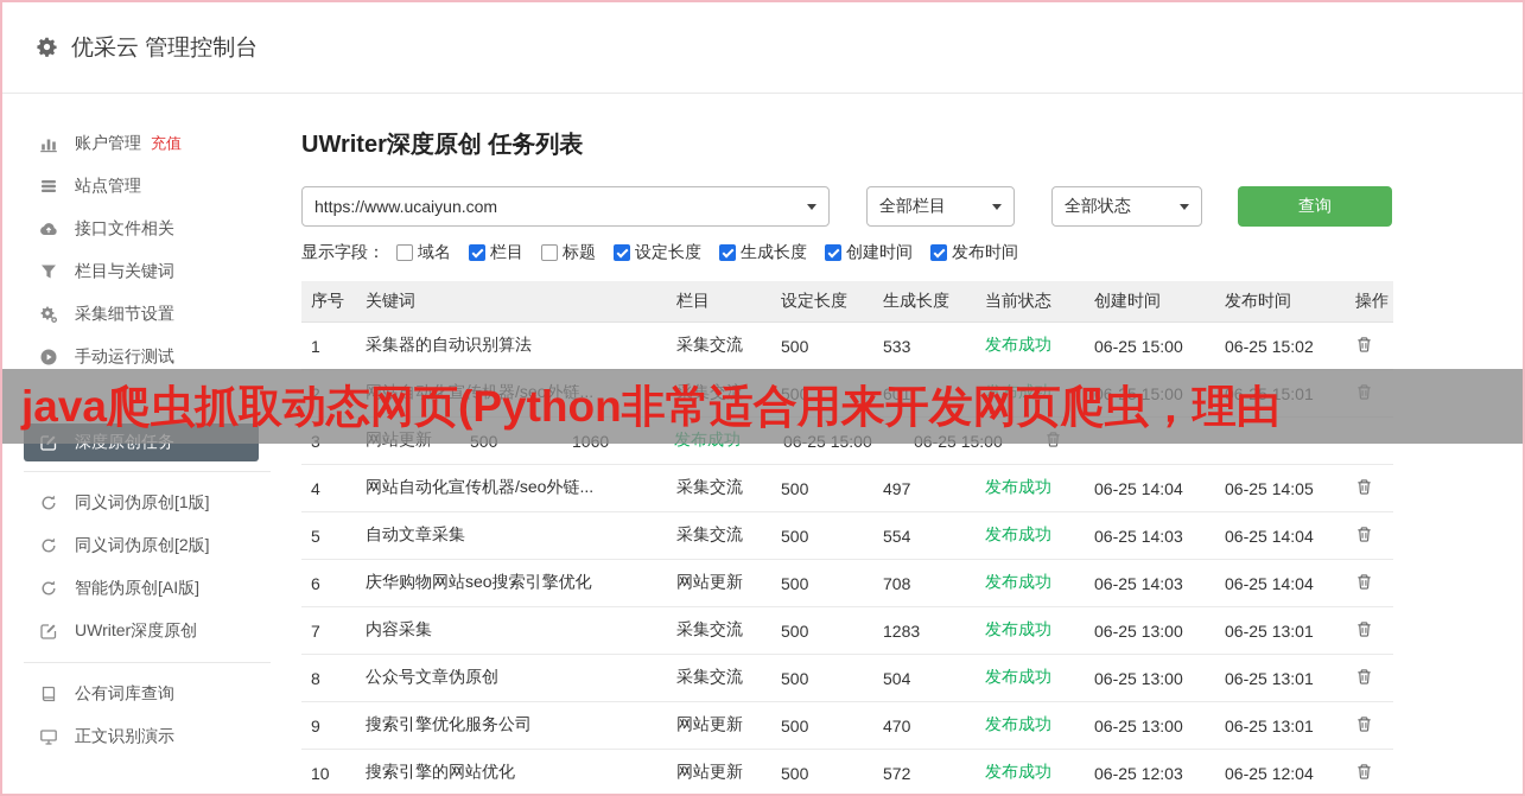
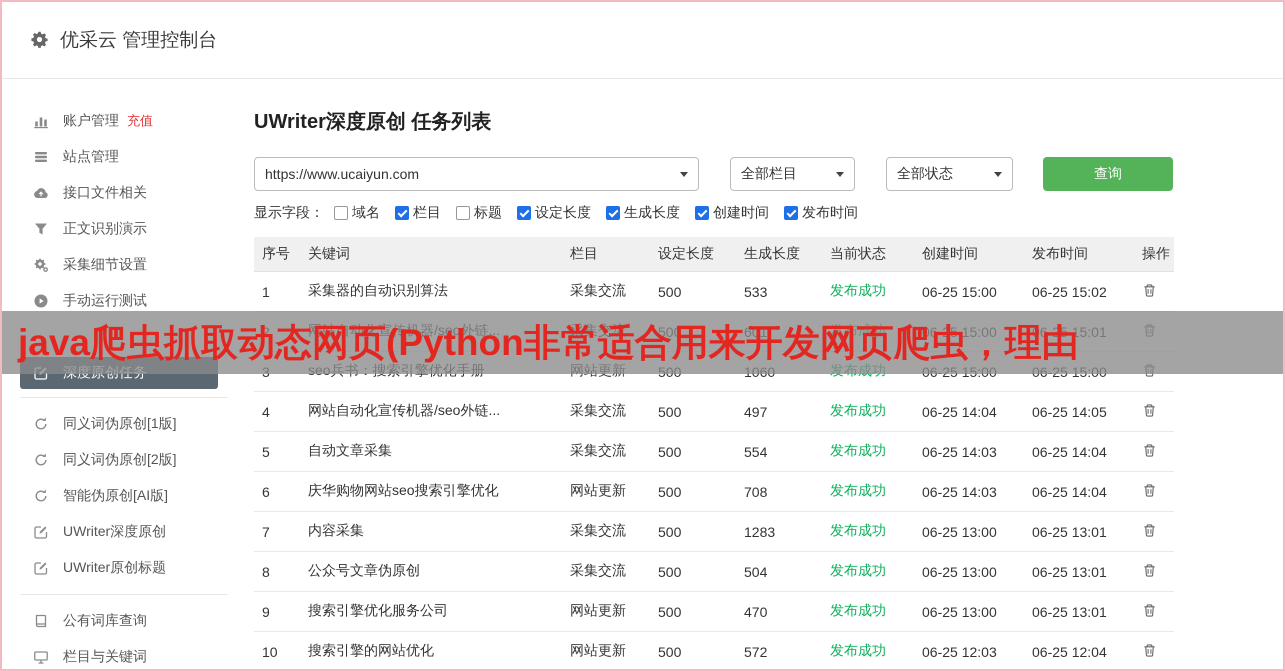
  优采云 管理控制台
  账户管理
  充值
  站点管理
  接口文件相关
- 栏目与关键词
+ 正文识别演示
  采集细节设置
  手动运行测试
  深度原创任务
  同义词伪原创[1版]
  同义词伪原创[2版]
  智能伪原创[AI版]
  UWriter深度原创
+ UWriter原创标题
  公有词库查询
- 正文识别演示
+ 栏目与关键词
  UWriter深度原创 任务列表
  https://www.ucaiyun.com
  全部栏目
  全部状态
  查询
  显示字段：
  域名
  栏目
  标题
  设定长度
  生成长度
  创建时间
  发布时间
  序号
  关键词
  栏目
  设定长度
  生成长度
  当前状态
  创建时间
  发布时间
  操作
  1
  采集器的自动识别算法
  采集交流
  500
  533
  发布成功
  06-25 15:00
  06-25 15:02
  2
  网站自动化宣传机器/seo外链...
  采集交流
  500
  601
  发布成功
  06-25 15:00
  06-25 15:01
  3
+ seo兵书：搜索引擎优化手册
  网站更新
  500
  1060
  发布成功
  06-25 15:00
  06-25 15:00
  4
  网站自动化宣传机器/seo外链...
  采集交流
  500
  497
  发布成功
  06-25 14:04
  06-25 14:05
  5
  自动文章采集
  采集交流
  500
  554
  发布成功
  06-25 14:03
  06-25 14:04
  6
  庆华购物网站seo搜索引擎优化
  网站更新
  500
  708
  发布成功
  06-25 14:03
  06-25 14:04
  7
  内容采集
  采集交流
  500
  1283
  发布成功
  06-25 13:00
  06-25 13:01
  8
  公众号文章伪原创
  采集交流
  500
  504
  发布成功
  06-25 13:00
  06-25 13:01
  9
  搜索引擎优化服务公司
  网站更新
  500
  470
  发布成功
  06-25 13:00
  06-25 13:01
  10
  搜索引擎的网站优化
  网站更新
  500
  572
  发布成功
  06-25 12:03
  06-25 12:04
  java爬虫抓取动态网页(Python非常适合用来开发网页爬虫，理由
